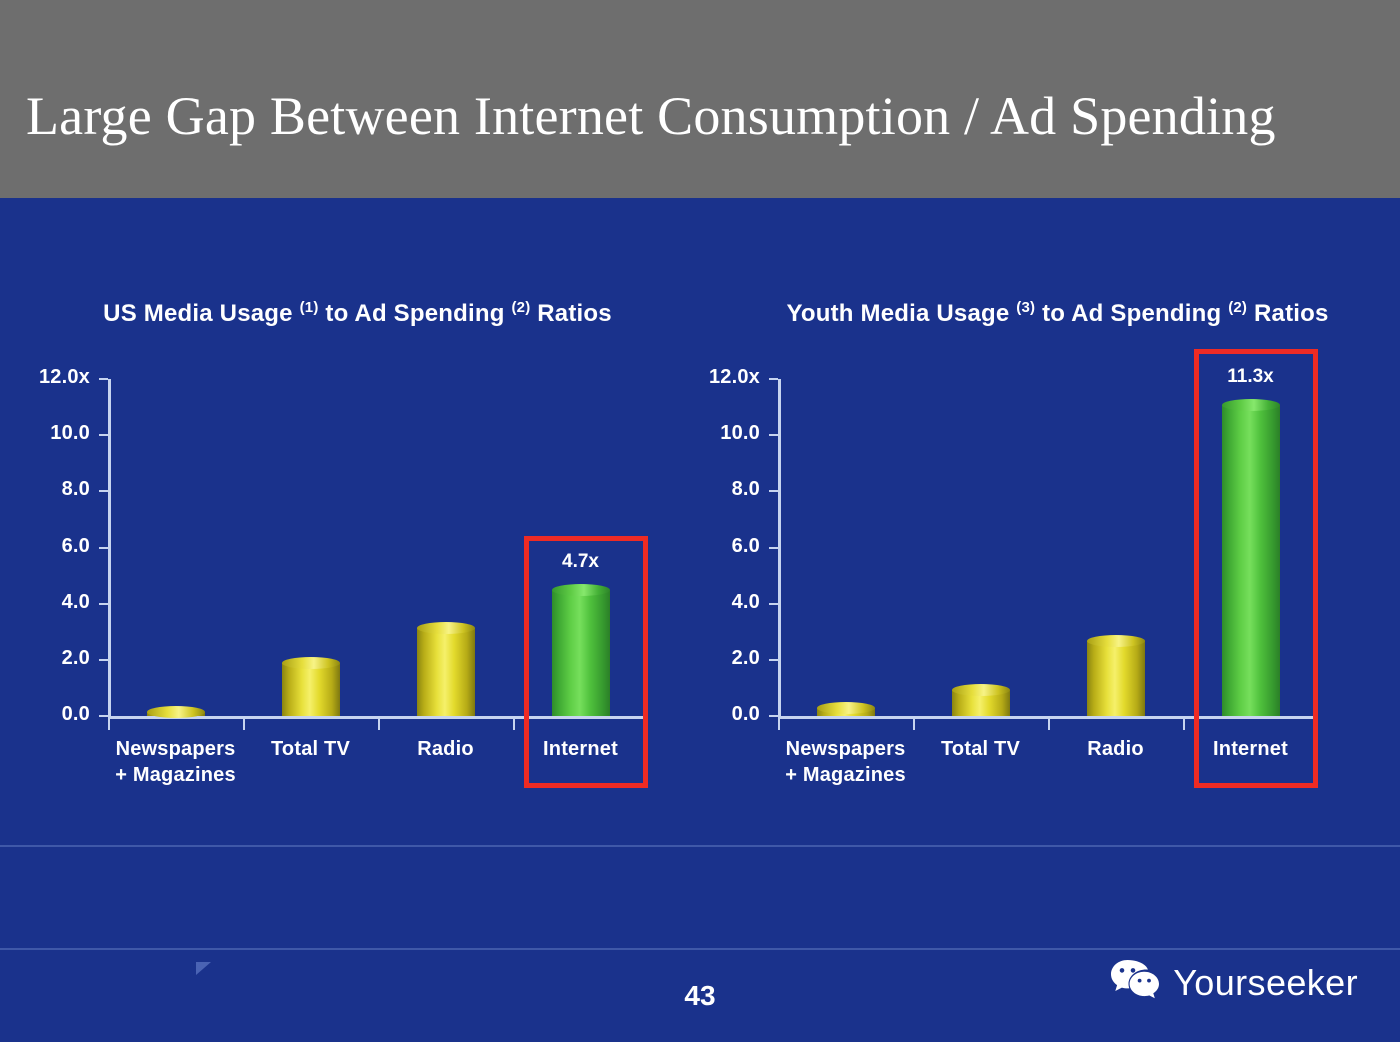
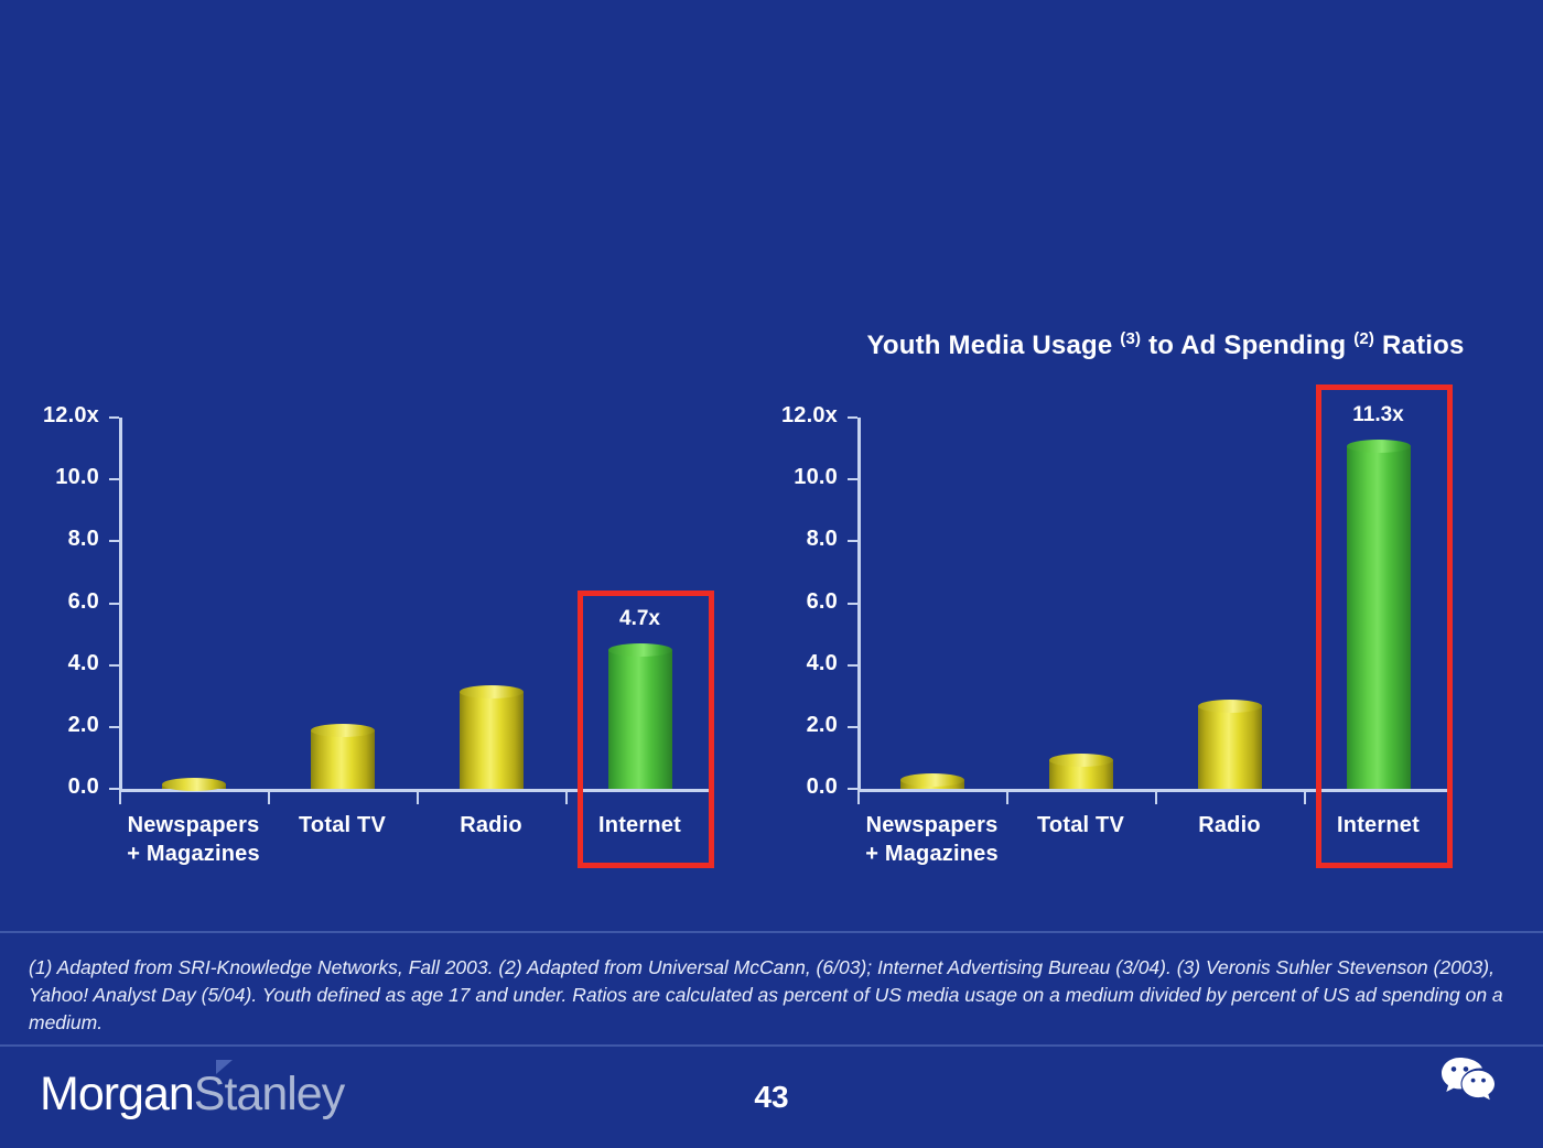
- Large Gap Between Internet Consumption / Ad Spending
- US Media Usage (1) to Ad Spending (2) Ratios
  0.0
  2.0
  4.0
  6.0
  8.0
  10.0
  12.0x
  Newspapers
  + Magazines
  Total TV
  Radio
  4.7x
  Internet
  Youth Media Usage (3) to Ad Spending (2) Ratios
  0.0
  2.0
  4.0
  6.0
  8.0
  10.0
  12.0x
  Newspapers
  + Magazines
  Total TV
  Radio
  11.3x
  Internet
+ (1) Adapted from SRI-Knowledge Networks, Fall 2003. (2) Adapted from Universal McCann, (6/03); Internet Advertising Bureau (3/04). (3) Veronis Suhler Stevenson (2003), Yahoo! Analyst Day (5/04). Youth defined as age 17 and under. Ratios are calculated as percent of US media usage on a medium divided by percent of US ad spending on a medium.
+ MorganStanley
  43
- Yourseeker
